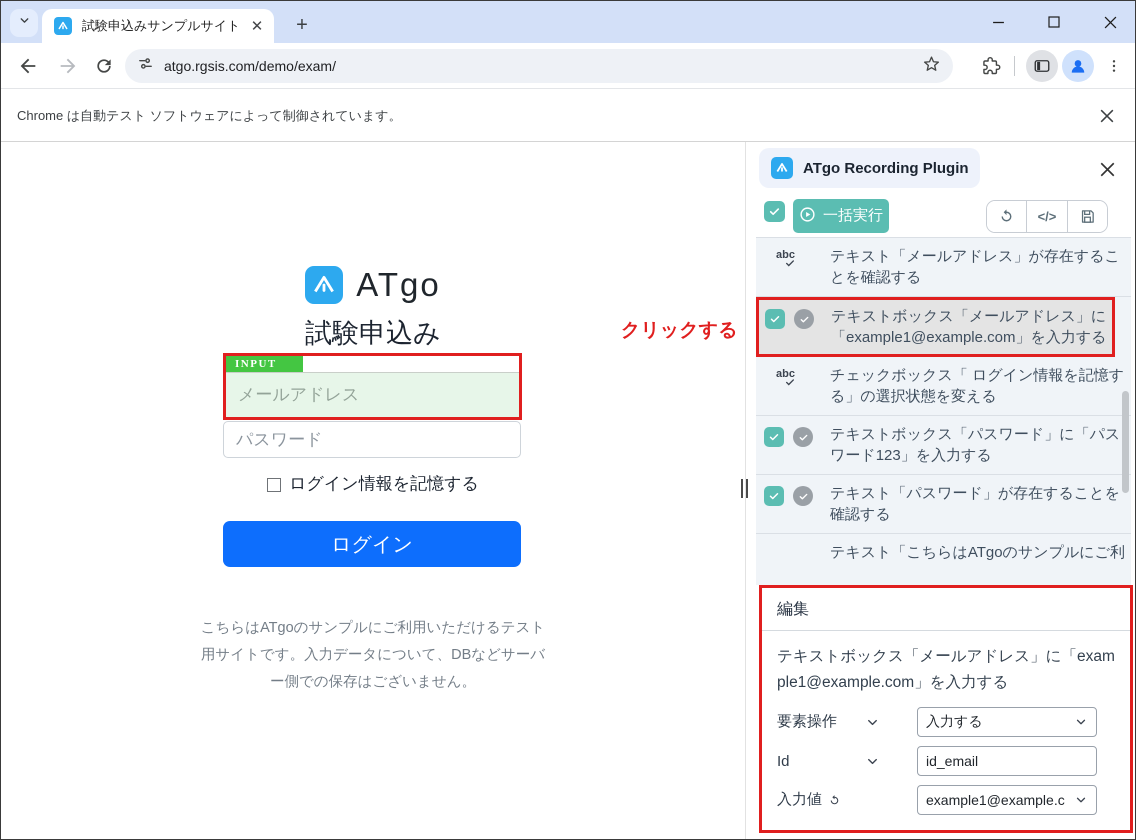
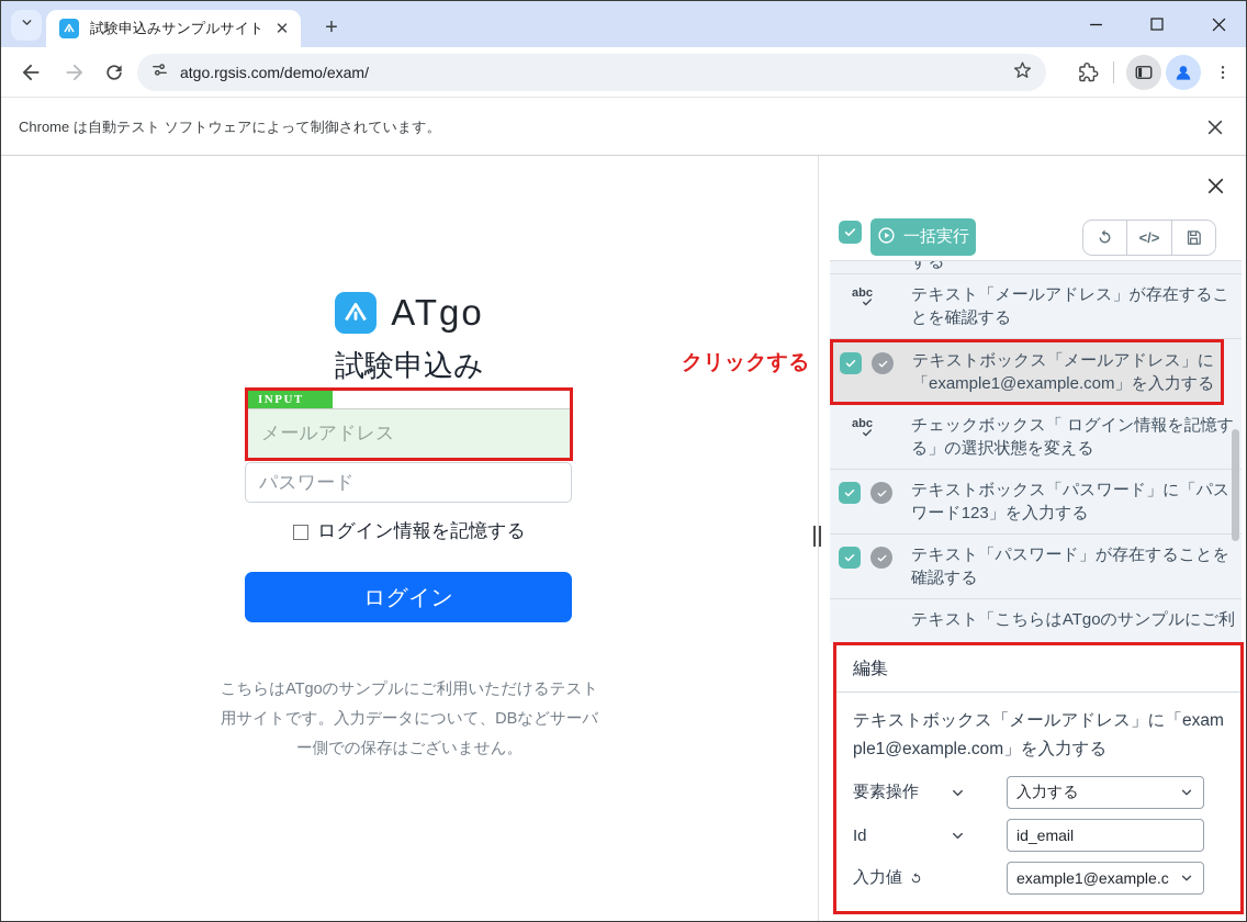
  試験申込みサンプルサイト
  ✕
  +
  atgo.rgsis.com/demo/exam/
  Chrome は自動テスト ソフトウェアによって制御されています。
  ATgo
  試験申込み
  INPUT
  メールアドレス
  パスワード
  ログイン情報を記憶する
  ログイン
  こちらはATgoのサンプルにご利用いただけるテスト
  用サイトです。入力データについて、DBなどサーバ
  ー側での保存はございません。
  クリックする
- ATgo Recording Plugin
  一括実行
  </>
+ する
  abc
  テキスト「メールアドレス」が存在することを確認する
  テキストボックス「メールアドレス」に「example1@example.com」を入力する
  abc
  チェックボックス「 ログイン情報を記憶する」の選択状態を変える
  テキストボックス「パスワード」に「パスワード123」を入力する
  テキスト「パスワード」が存在することを確認する
  テキスト「こちらはATgoのサンプルにご利
  編集
  テキストボックス「メールアドレス」に「example1@example.com」を入力する
  要素操作
  入力する
  Id
  id_email
  入力値
  example1@example.c
